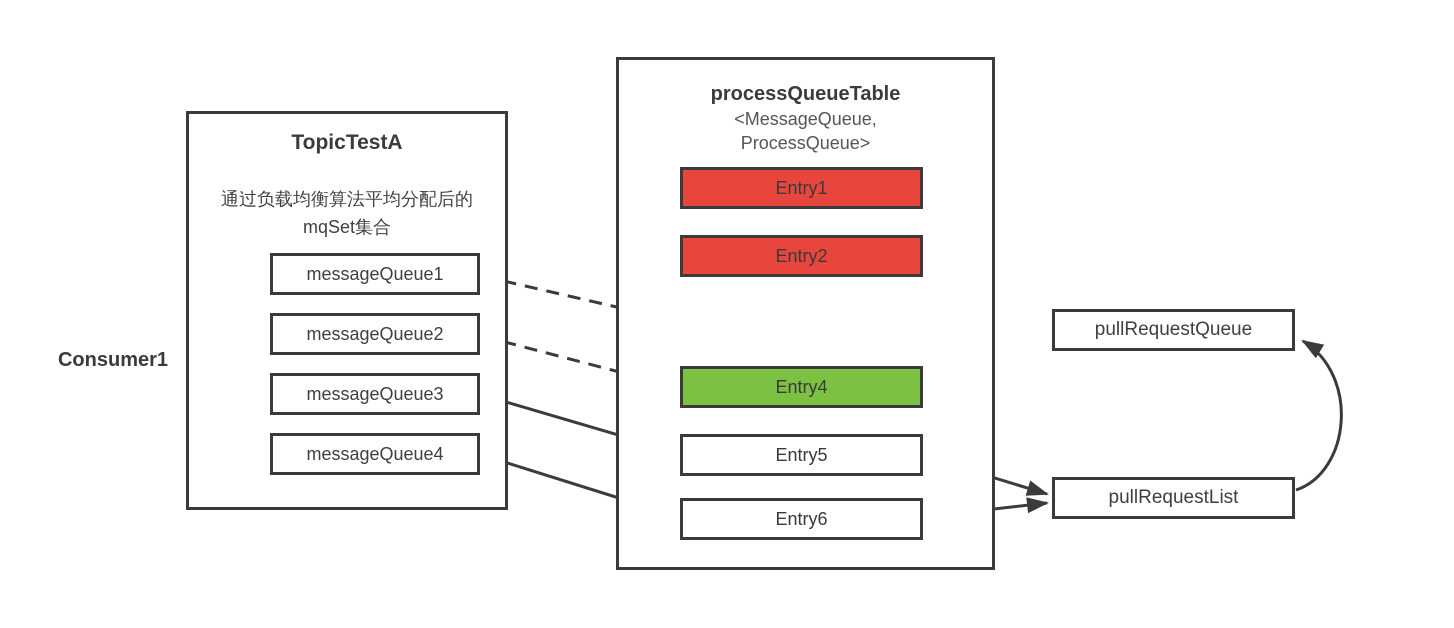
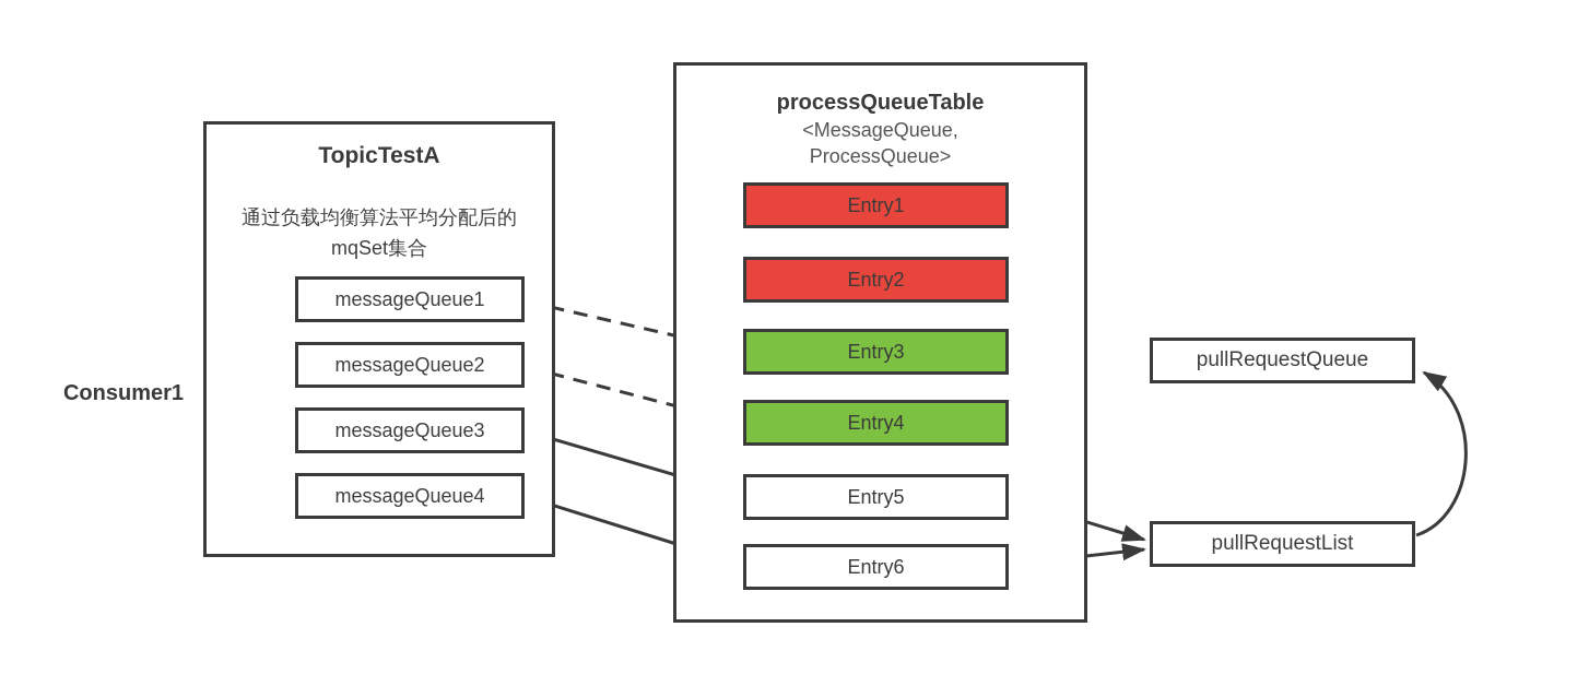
  Consumer1
  TopicTestA
  通过负载均衡算法平均分配后的
  mqSet集合
  messageQueue1
  messageQueue2
  messageQueue3
  messageQueue4
  processQueueTable
  <MessageQueue,
  ProcessQueue>
  Entry1
  Entry2
+ Entry3
  Entry4
  Entry5
  Entry6
  pullRequestQueue
  pullRequestList
